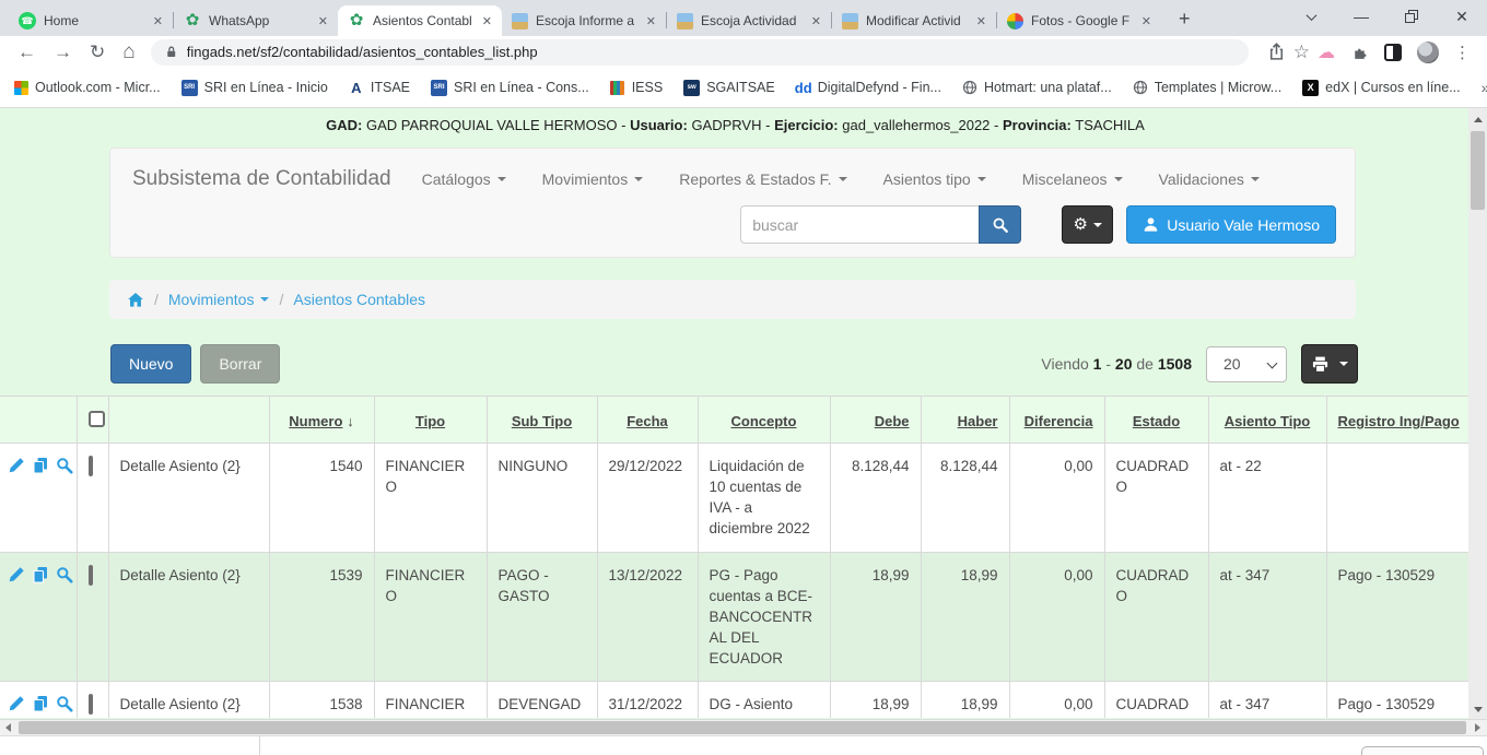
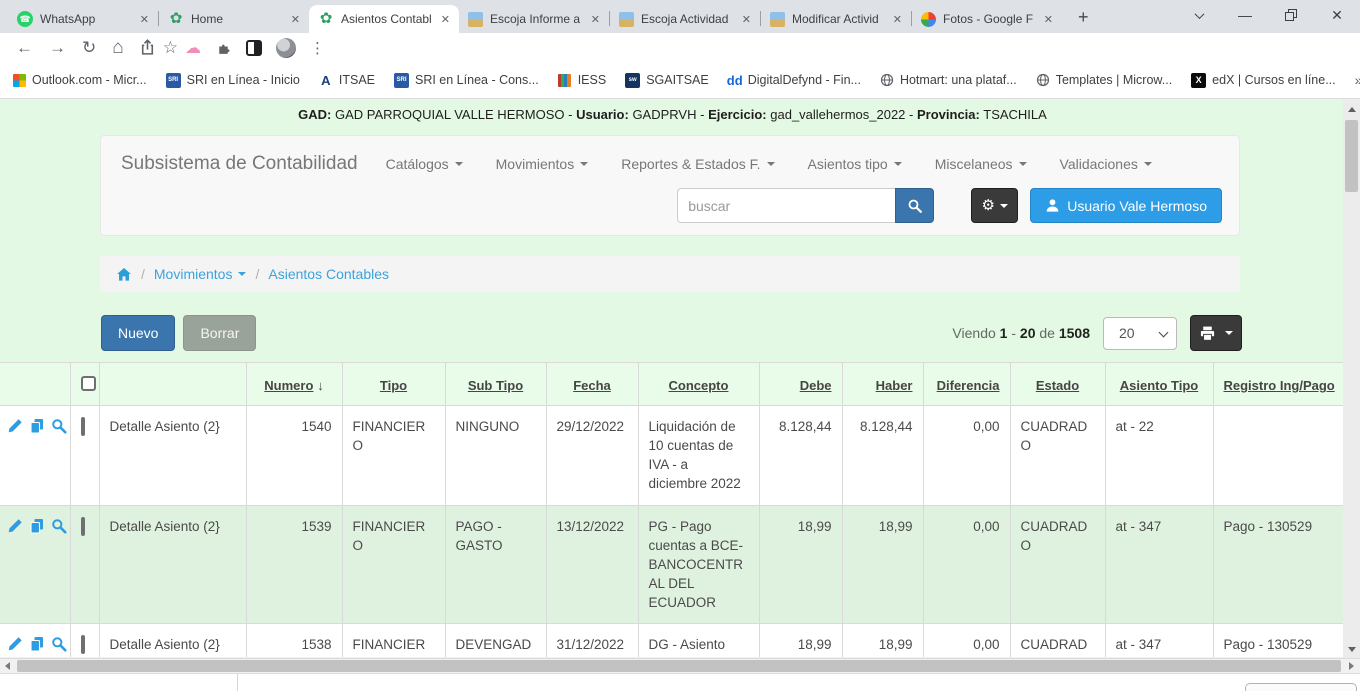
  ☎
- Home
+ WhatsApp
  ✕
  ✿
- WhatsApp
+ Home
  ✕
  ✿
  Asientos Contabl
  ✕
  Escoja Informe a
  ✕
  Escoja Actividad
  ✕
  Modificar Activid
  ✕
  Fotos - Google F
  ✕
  +
  —
  ✕
  ←
  →
  ↻
  ⌂
- fingads.net/sf2/contabilidad/asientos_contables_list.php
  ☆
  ☁
  ⋮
  Outlook.com - Micr...
  SRI en Línea - Inicio
  A
  ITSAE
  SRI en Línea - Cons...
  IESS
  SGAITSAE
  dd
  DigitalDefynd - Fin...
  Hotmart: una plataf...
  Templates | Microw...
  X
  edX | Cursos en líne...
  »
  GAD: GAD PARROQUIAL VALLE HERMOSO - Usuario: GADPRVH - Ejercicio: gad_vallehermos_2022 - Provincia: TSACHILA
  Subsistema de Contabilidad
  Catálogos
  Movimientos
  Reportes & Estados F.
  Asientos tipo
  Miscelaneos
  Validaciones
  buscar
  ⚙
  Usuario Vale Hermoso
  /
  Movimientos
  /
  Asientos Contables
  Nuevo
  Borrar
  Viendo 1 - 20 de 1508
  20
  			Numero ↓	Tipo	Sub Tipo	Fecha	Concepto	Debe	Haber	Diferencia	Estado	Asiento Tipo	Registro Ing/Pago
  		Detalle Asiento (2}	1540	FINANCIERO	NINGUNO	29/12/2022	Liquidación de 10 cuentas de IVA - a diciembre 2022	8.128,44	8.128,44	0,00	CUADRADO	at - 22
  		Detalle Asiento (2}	1539	FINANCIERO	PAGO - GASTO	13/12/2022	PG - Pago cuentas a BCE-BANCOCENTRAL DEL ECUADOR	18,99	18,99	0,00	CUADRADO	at - 347	Pago - 130529
  		Detalle Asiento (2}	1538	FINANCIER	DEVENGAD	31/12/2022	DG - Asiento	18,99	18,99	0,00	CUADRAD	at - 347	Pago - 130529
